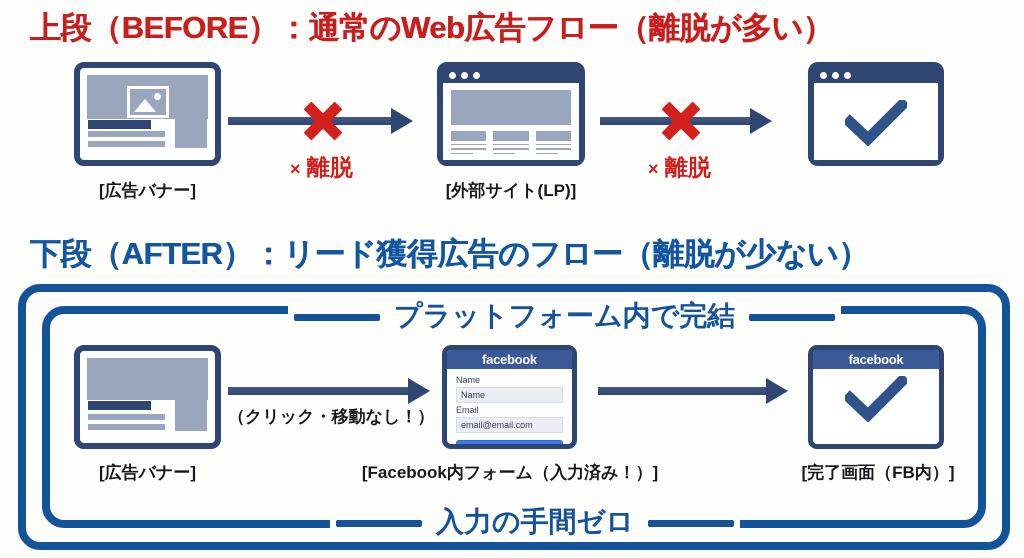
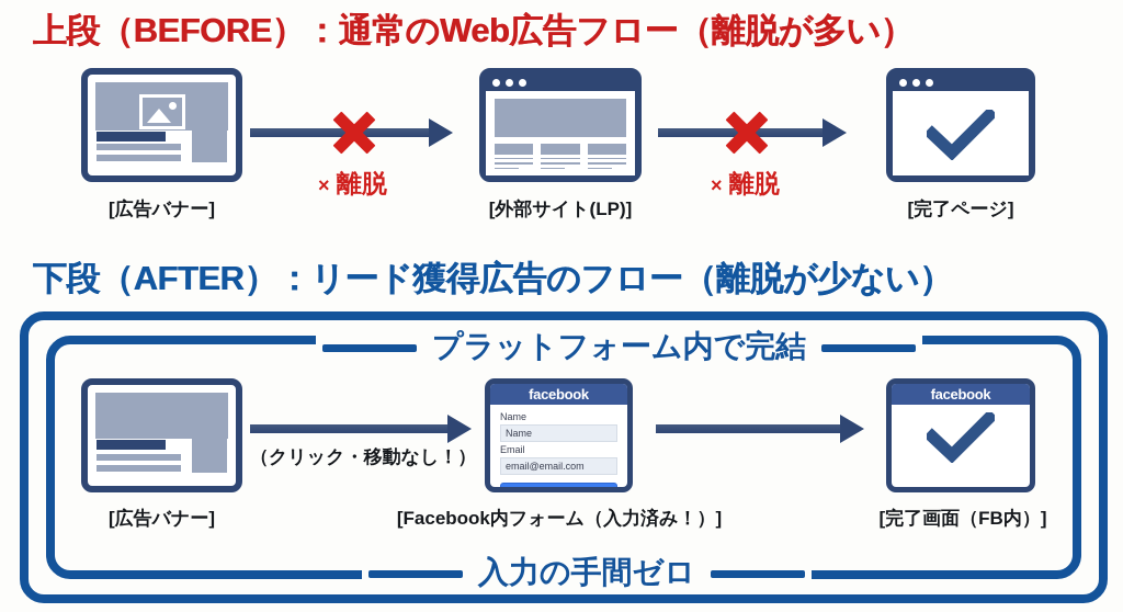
  上段（BEFORE）：通常のWeb広告フロー（離脱が多い）
  [広告バナー]
  × 離脱
  [外部サイト(LP)]
  × 離脱
+ [完了ページ]
  下段（AFTER）：リード獲得広告のフロー（離脱が少ない）
  プラットフォーム内で完結
  入力の手間ゼロ
  [広告バナー]
  （クリック・移動なし！）
  facebook
  Name
  Name
  Email
  email@email.com
  [Facebook内フォーム（入力済み！）]
  facebook
  [完了画面（FB内）]
